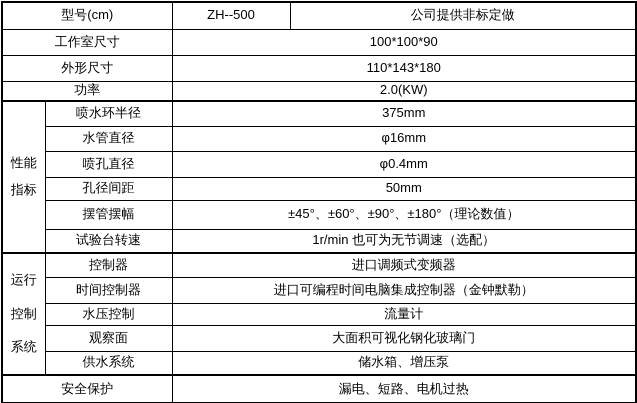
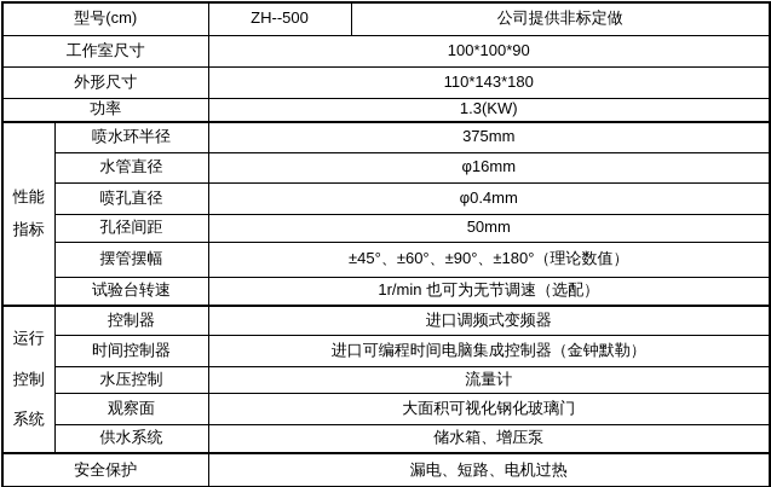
  型号(cm)	ZH--500	公司提供非标定做
  工作室尺寸	100*100*90
  外形尺寸	110*143*180
- 功率	2.0(KW)
+ 功率	1.3(KW)
  性能 指标	喷水环半径	375mm
  水管直径	φ16mm
  喷孔直径	φ0.4mm
  孔径间距	50mm
  摆管摆幅	±45°、±60°、±90°、±180°（理论数值）
  试验台转速	1r/min 也可为无节调速（选配）
  运行 控制 系统	控制器	进口调频式变频器
  时间控制器	进口可编程时间电脑集成控制器（金钟默勒）
  水压控制	流量计
  观察面	大面积可视化钢化玻璃门
  供水系统	储水箱、增压泵
  安全保护	漏电、短路、电机过热
